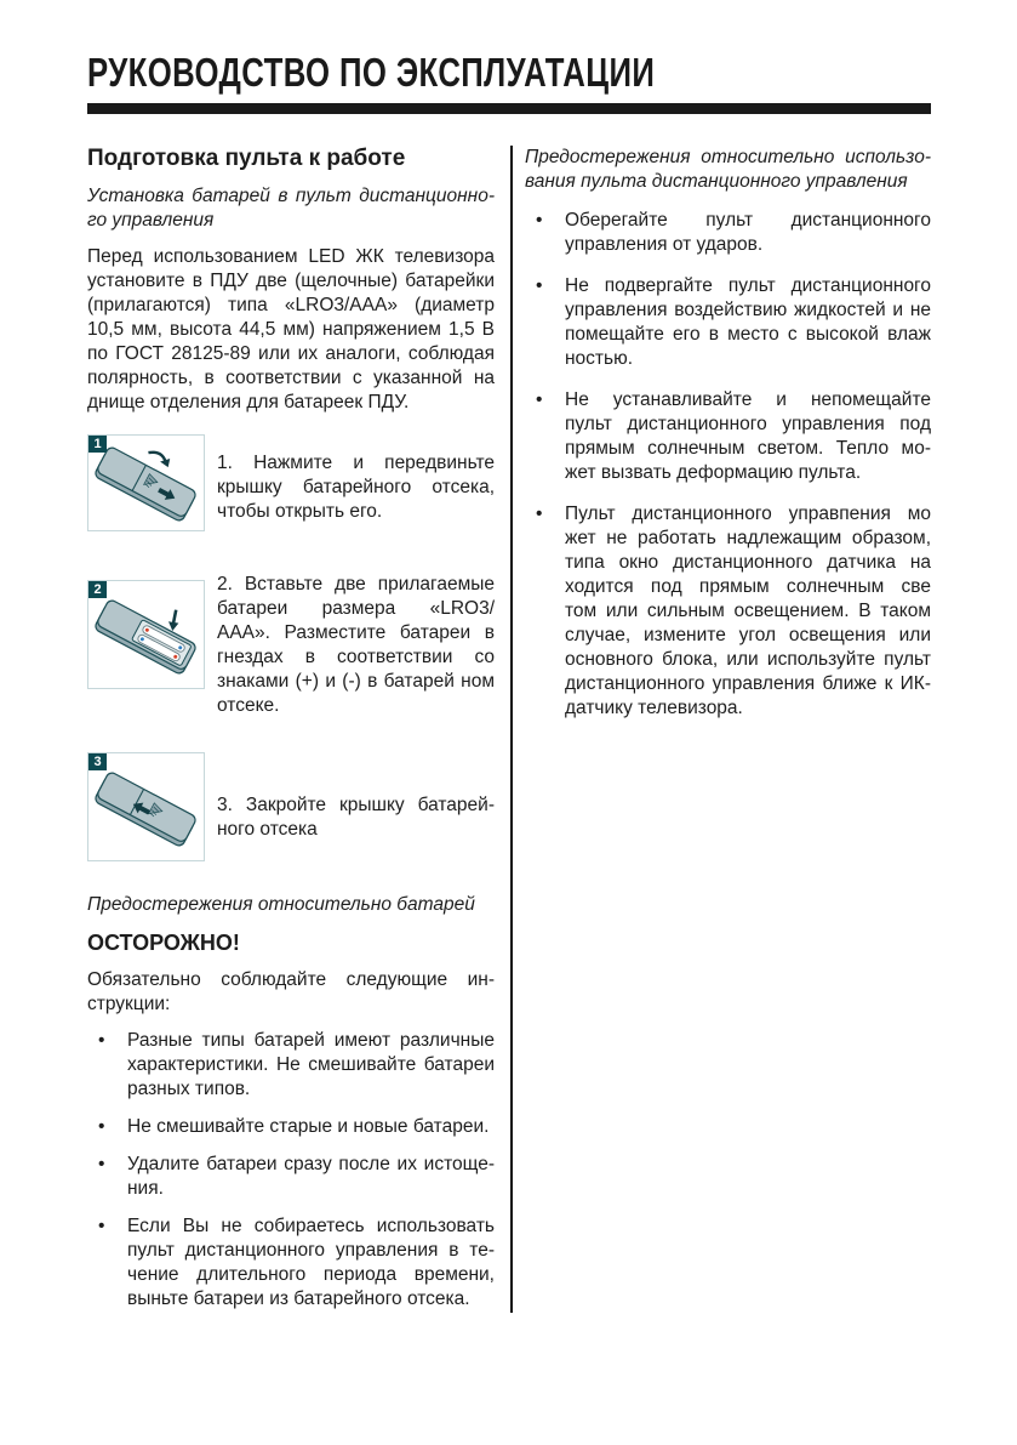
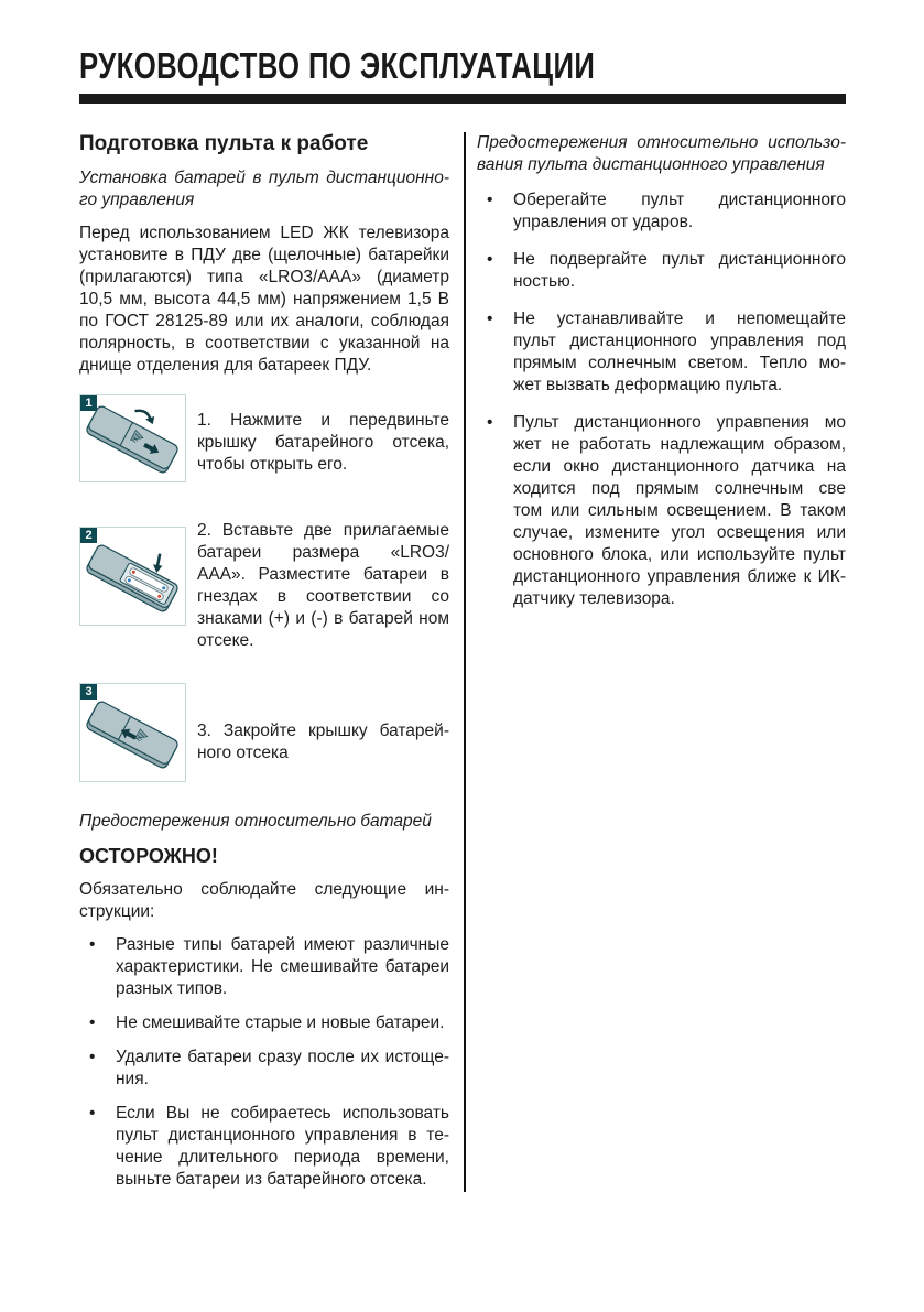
  РУКОВОДСТВО ПО ЭКСПЛУАТАЦИИ
  Подготовка пульта к работе
  Установка батарей в пульт дистанционно-
  го управления
  Перед использованием LED ЖК телевизора
  установите в ПДУ две (щелочные) батарейки
  (прилагаются) типа «LRO3/AAA» (диаметр
  10,5 мм, высота 44,5 мм) напряжением 1,5 В
  по ГОСТ 28125-89 или их аналоги, соблюдая
  полярность, в соответствии с указанной на
  днище отделения для батареек ПДУ.
  1
  1. Нажмите и передвиньте
  крышку батарейного отсека,
  чтобы открыть его.
  2
  2. Вставьте две прилагаемые
  батареи размера «LRO3/
  ААА». Разместите батареи в
  гнездах в соответствии со
  знаками (+) и (-) в батарей ном
  отсеке.
  3
  3. Закройте крышку батарей-
  ного отсека
  Предостережения относительно батарей
  ОСТОРОЖНО!
  Обязательно соблюдайте следующие ин-
  струкции:
  •
  Разные типы батарей имеют различные
  характеристики. Не смешивайте батареи
  разных типов.
  •
  Не смешивайте старые и новые батареи.
  •
  Удалите батареи сразу после их истоще-
  ния.
  •
  Если Вы не собираетесь использовать
  пульт дистанционного управления в те-
  чение длительного периода времени,
  выньте батареи из батарейного отсека.
  Предостережения относительно использо-
  вания пульта дистанционного управления
  •
  Оберегайте пульт дистанционного
  управления от ударов.
  •
  Не подвергайте пульт дистанционного
- управления воздействию жидкостей и не
- помещайте его в место с высокой влаж
  ностью.
  •
  Не устанавливайте и непомещайте
  пульт дистанционного управления под
  прямым солнечным светом. Тепло мо-
  жет вызвать деформацию пульта.
  •
  Пульт дистанционного управпения мо
  жет не работать надлежащим образом,
- типа окно дистанционного датчика на
+ если окно дистанционного датчика на
  ходится под прямым солнечным све
  том или сильным освещением. В таком
  случае, измените угол освещения или
  основного блока, или используйте пульт
  дистанционного управления ближе к ИК-
  датчику телевизора.
